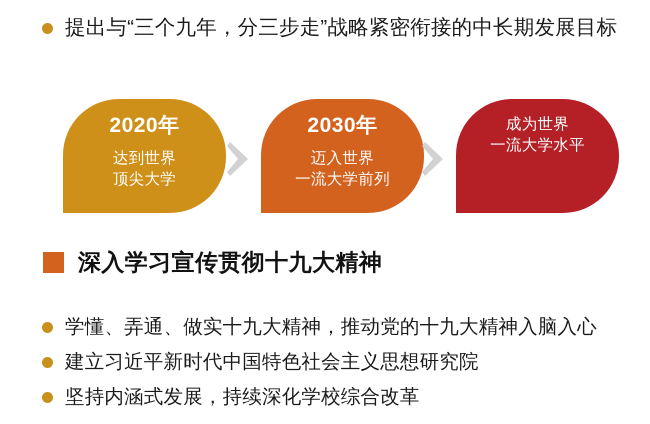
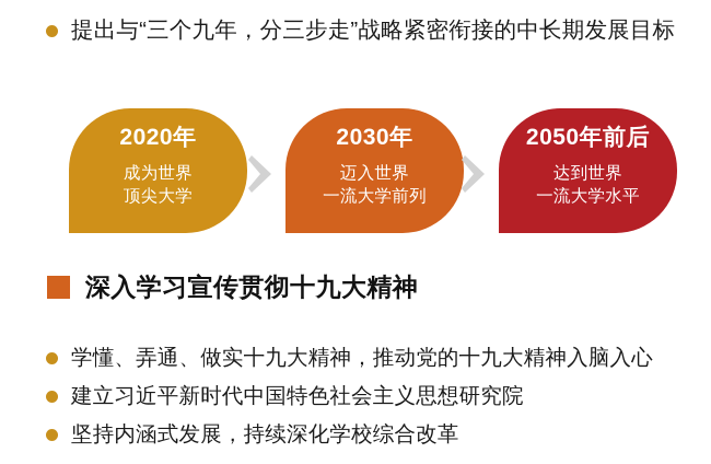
  提出与“三个九年，分三步走”战略紧密衔接的中长期发展目标
  2020年
- 达到世界
+ 成为世界
  顶尖大学
  2030年
  迈入世界
  一流大学前列
+ 2050年前后
- 成为世界
+ 达到世界
  一流大学水平
  深入学习宣传贯彻十九大精神
  学懂、弄通、做实十九大精神，推动党的十九大精神入脑入心
  建立习近平新时代中国特色社会主义思想研究院
  坚持内涵式发展，持续深化学校综合改革
